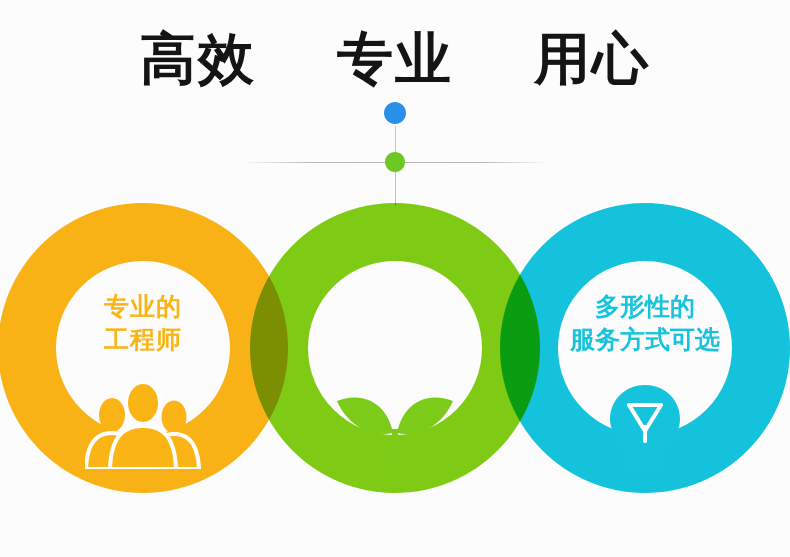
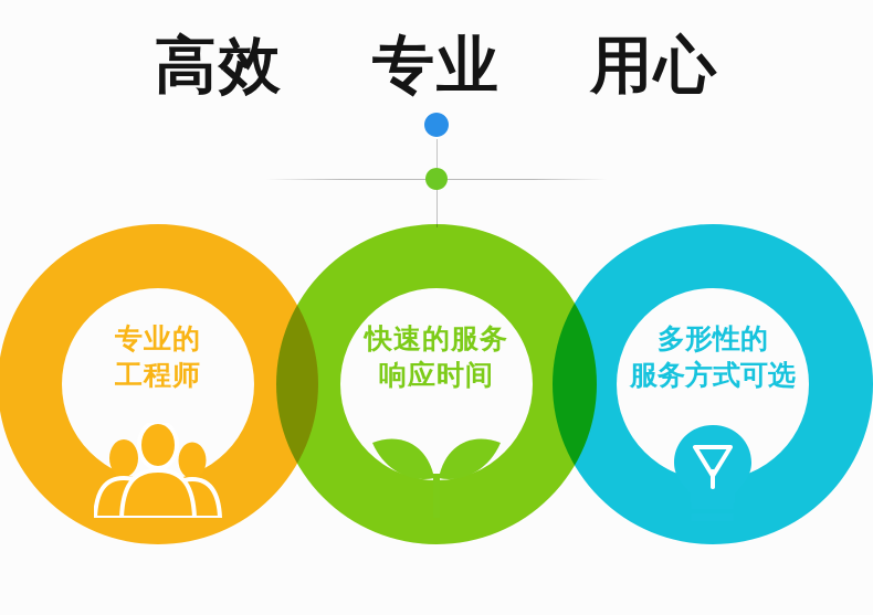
  高效 专业 用心
  专业的
  工程师
+ 快速的服务
+ 响应时间
  多形性的
  服务方式可选
